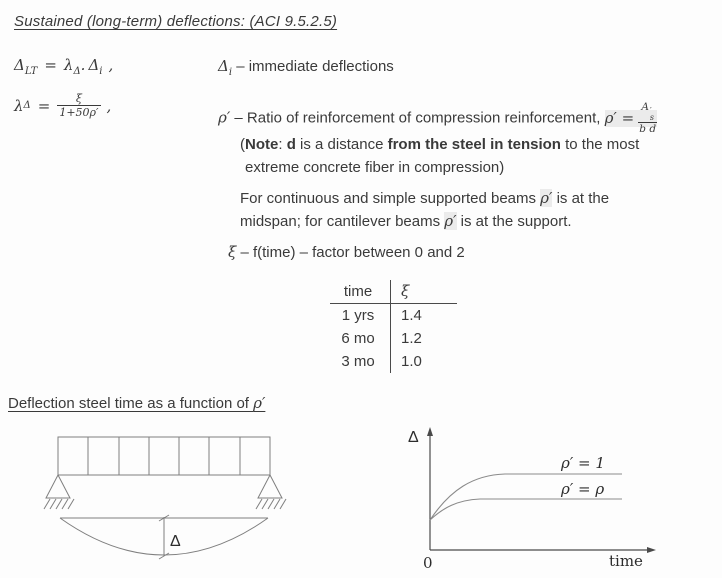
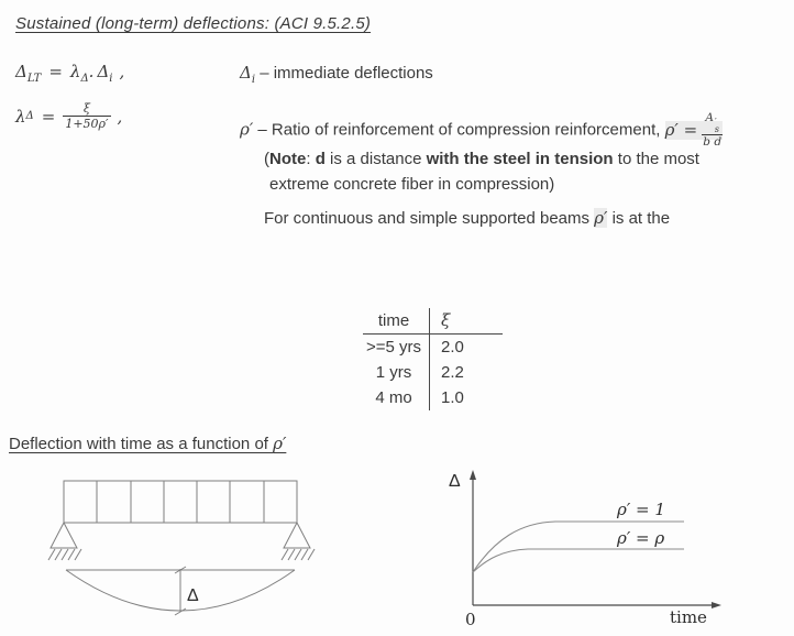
  Sustained (long-term) deflections: (ACI 9.5.2.5)
  ΔLT= λΔ. Δi,
  Δi – immediate deflections
  λ
  Δ
  =
  ξ
  1+50ρ′
  ,
  ρ′ – Ratio of reinforcement of compression reinforcement, ρ′ =
  A
  ′
  s
  b d
- (Note: d is a distance from the steel in tension to the most
+ (Note: d is a distance with the steel in tension to the most
  extreme concrete fiber in compression)
  For continuous and simple supported beams ρ′ is at the
- midspan; for cantilever beams ρ′ is at the support.
- ξ – f(time) – factor between 0 and 2
  time
  ξ
+ >=5 yrs
+ 2.0
  1 yrs
- 1.4
+ 2.2
- 6 mo
- 1.2
- 3 mo
+ 4 mo
  1.0
- Deflection steel time as a function of ρ′
+ Deflection with time as a function of ρ′
  Δ
  Δ
  0
  time
  ρ′ = 1
  ρ′ = ρ
